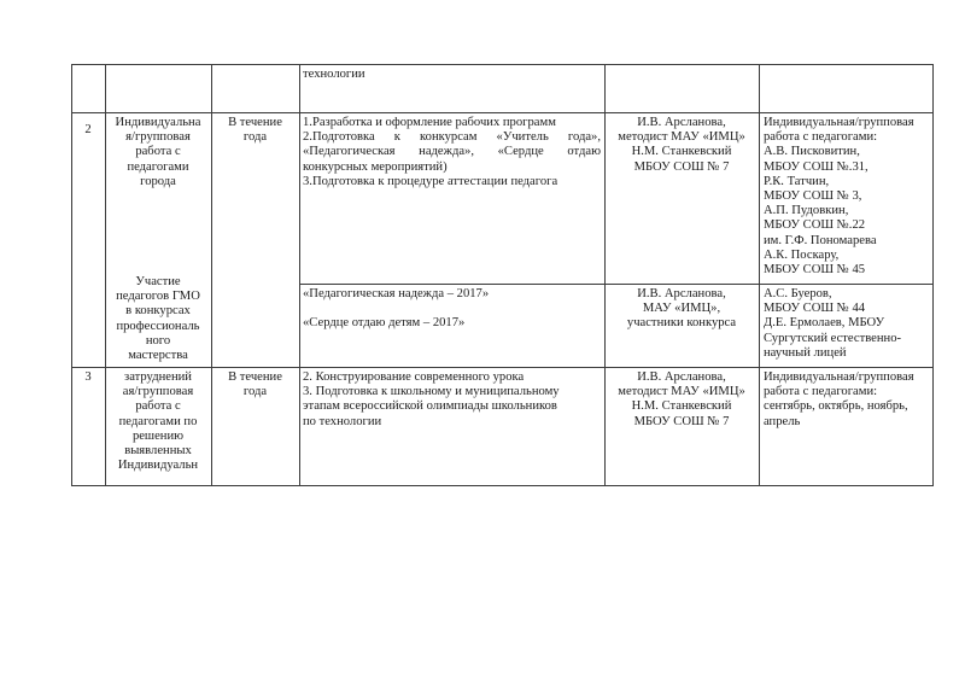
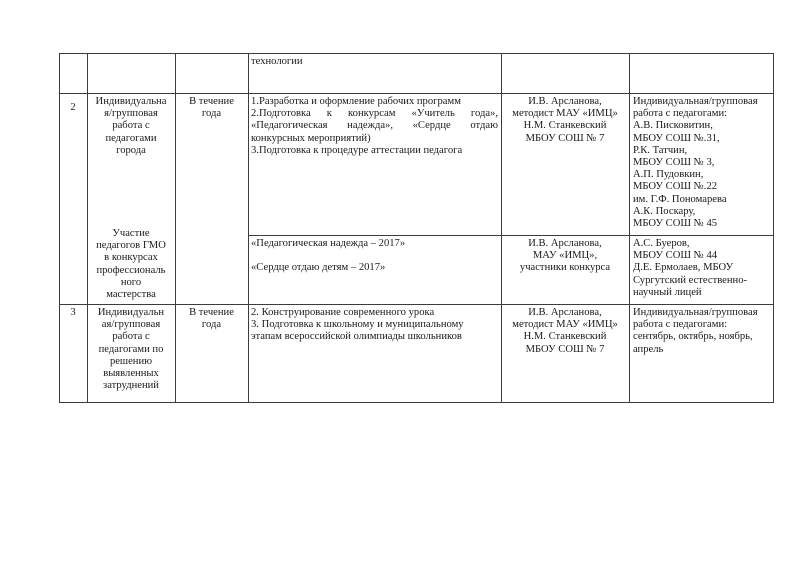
  технологии
  2
  Индивидуальна
  я/групповая
  работа с
  педагогами
  города
  Участие
  педагогов ГМО
  в конкурсах
  профессиональ
  ного
  мастерства
  В течение
  года
  1.Разработка и оформление рабочих программ
  2.Подготовка к конкурсам «Учитель года»,
  «Педагогическая надежда», «Сердце отдаю
  конкурсных мероприятий)
  3.Подготовка к процедуре аттестации педагога
  И.В. Арсланова,
  методист МАУ «ИМЦ»
  Н.М. Станкевский
  МБОУ СОШ № 7
  Индивидуальная/групповая
  работа с педагогами:
  А.В. Писковитин,
  МБОУ СОШ №.31,
  Р.К. Татчин,
  МБОУ СОШ № 3,
  А.П. Пудовкин,
  МБОУ СОШ №.22
  им. Г.Ф. Пономарева
  А.К. Поскару,
  МБОУ СОШ № 45
  «Педагогическая надежда – 2017»
  «Сердце отдаю детям – 2017»
  И.В. Арсланова,
  МАУ «ИМЦ»,
  участники конкурса
  А.С. Буеров,
  МБОУ СОШ № 44
  Д.Е. Ермолаев, МБОУ
  Сургутский естественно-
  научный лицей
  3
- затруднений
+ Индивидуальн
  ая/групповая
  работа с
  педагогами по
  решению
  выявленных
- Индивидуальн
+ затруднений
  В течение
  года
  2. Конструирование современного урока
  3. Подготовка к школьному и муниципальному
  этапам всероссийской олимпиады школьников
- по технологии
  И.В. Арсланова,
  методист МАУ «ИМЦ»
  Н.М. Станкевский
  МБОУ СОШ № 7
  Индивидуальная/групповая
  работа с педагогами:
  сентябрь, октябрь, ноябрь,
  апрель
